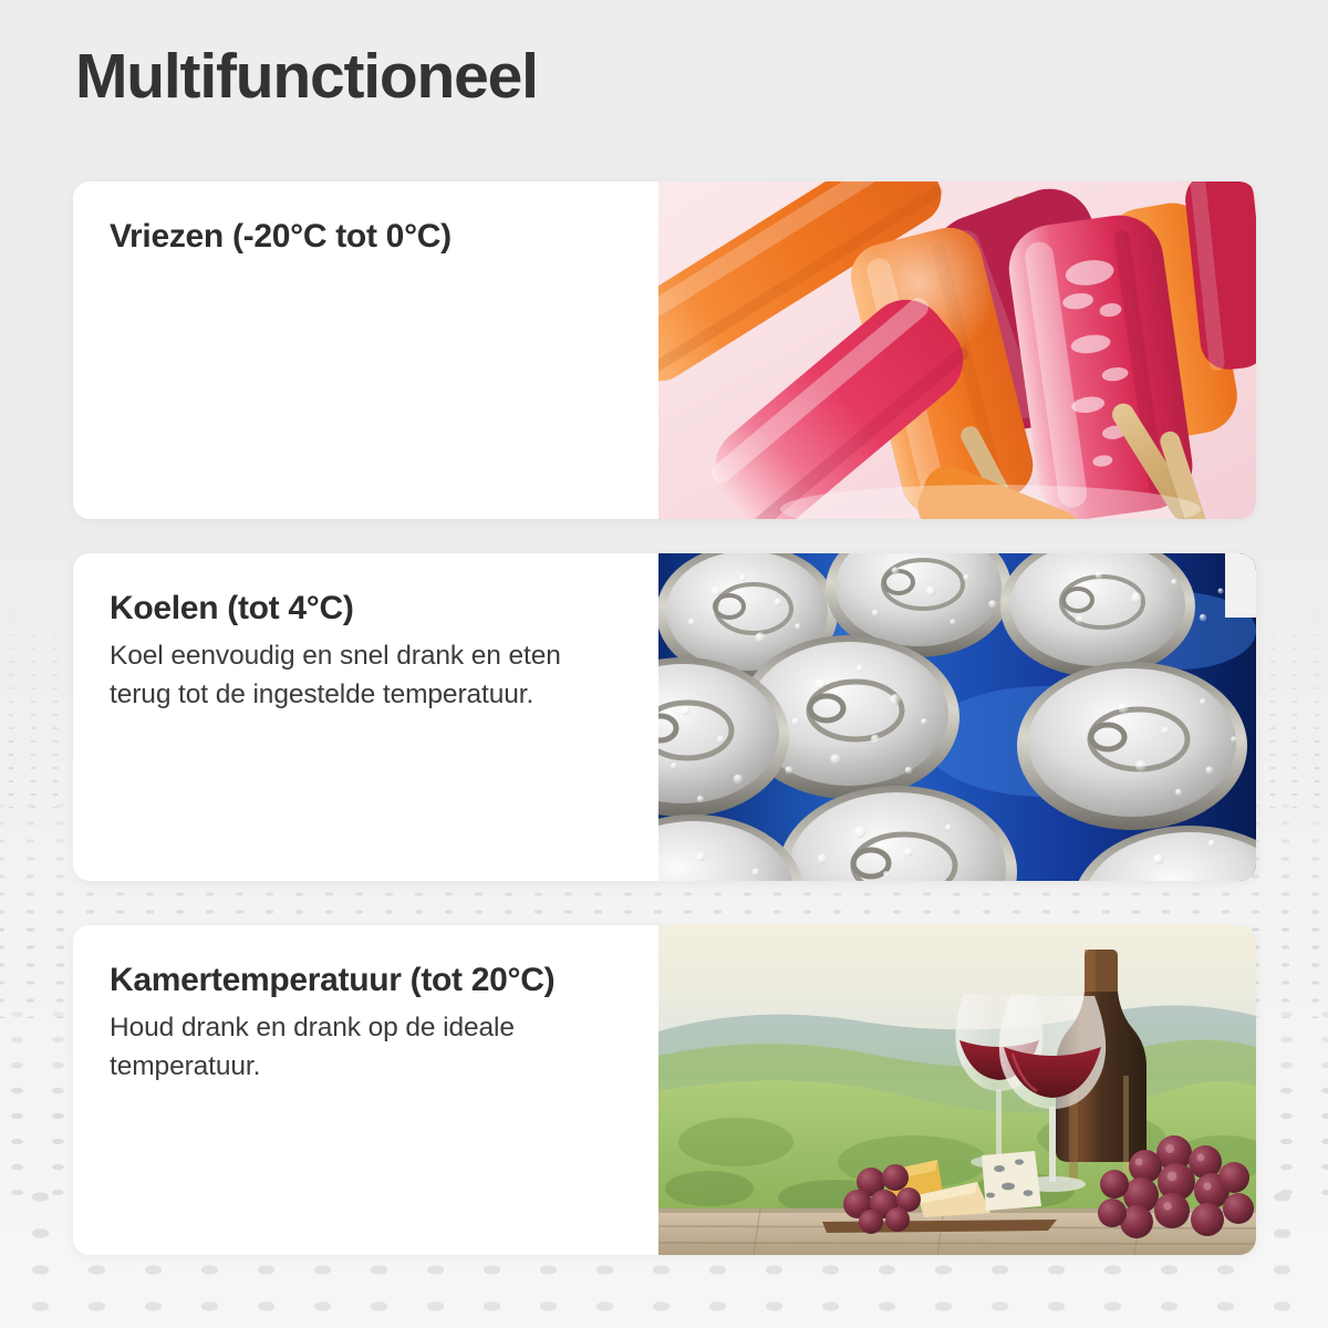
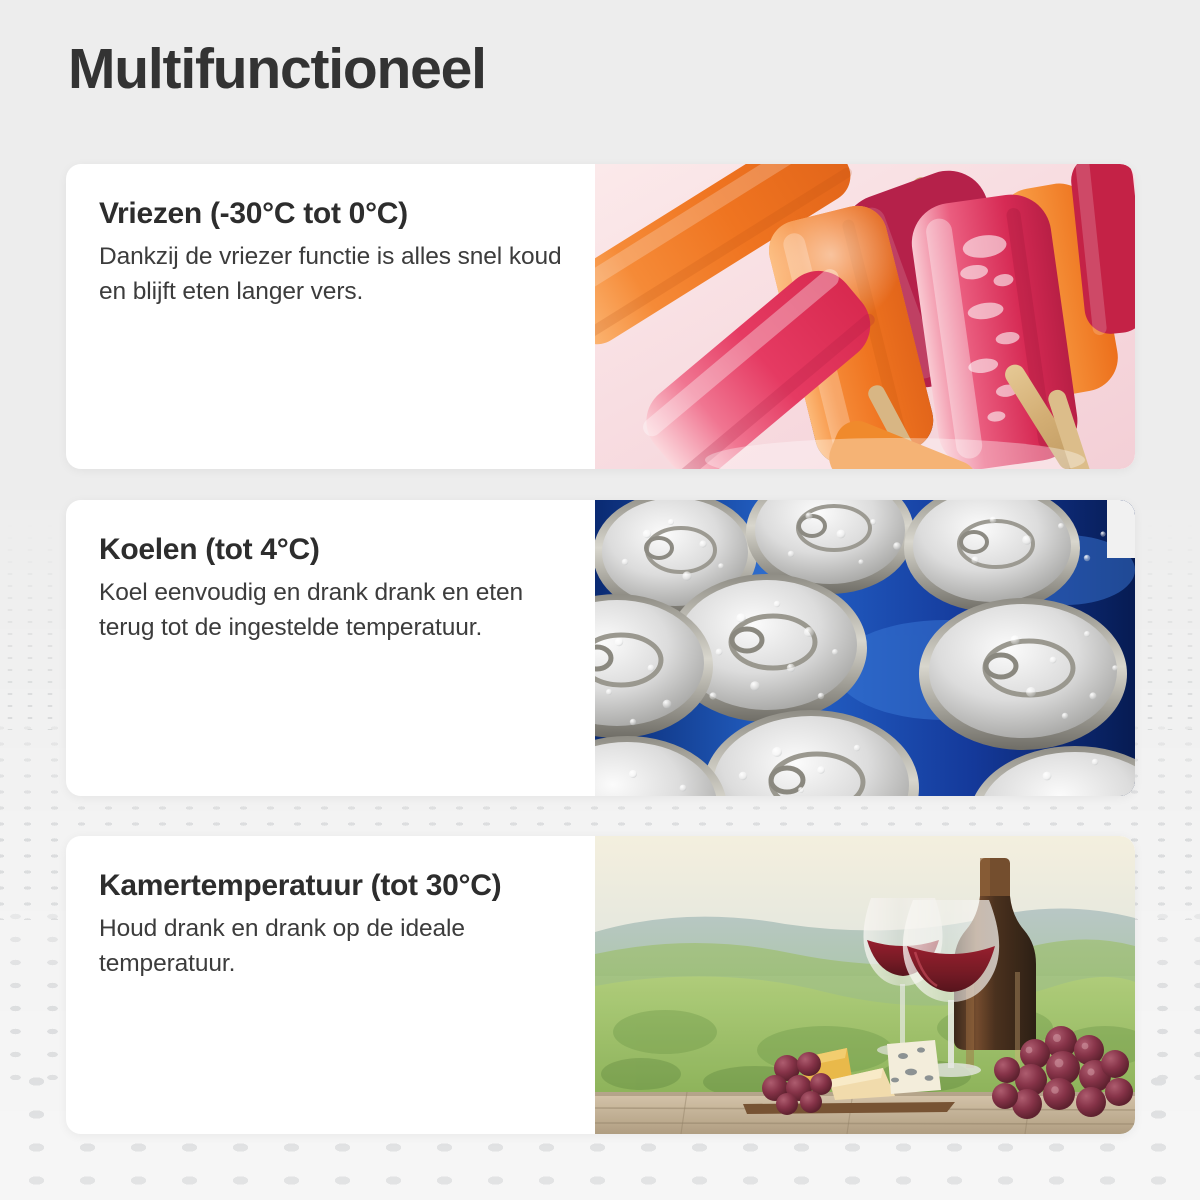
  Multifunctioneel
- Vriezen (-20°C tot 0°C)
+ Vriezen (-30°C tot 0°C)
+ Dankzij de vriezer functie is alles snel koud en blijft eten langer vers.
  Koelen (tot 4°C)
- Koel eenvoudig en snel drank en eten terug tot de ingestelde temperatuur.
+ Koel eenvoudig en drank drank en eten terug tot de ingestelde temperatuur.
- Kamertemperatuur (tot 20°C)
+ Kamertemperatuur (tot 30°C)
  Houd drank en drank op de ideale temperatuur.
